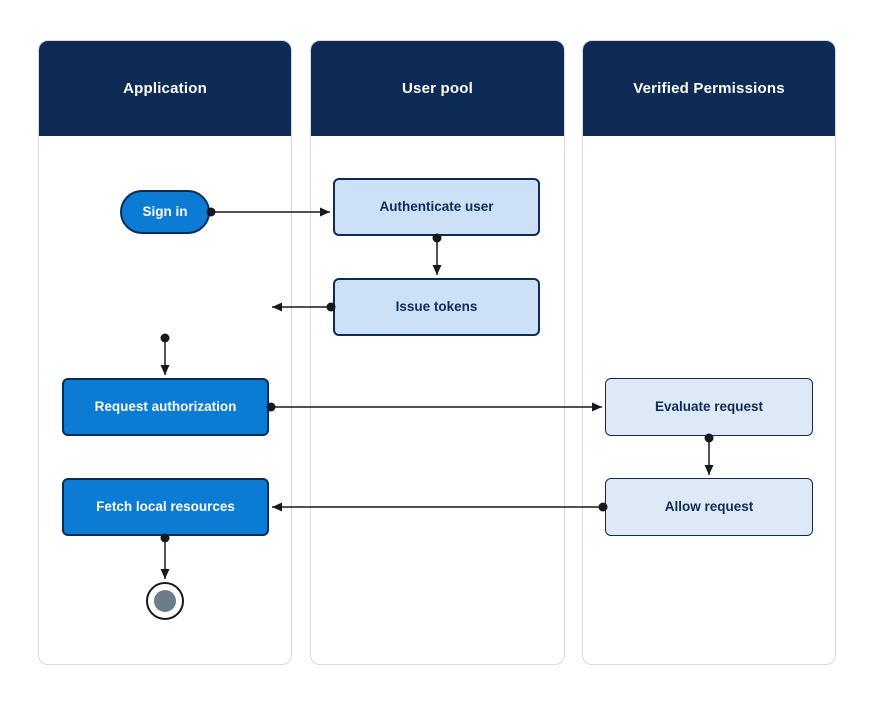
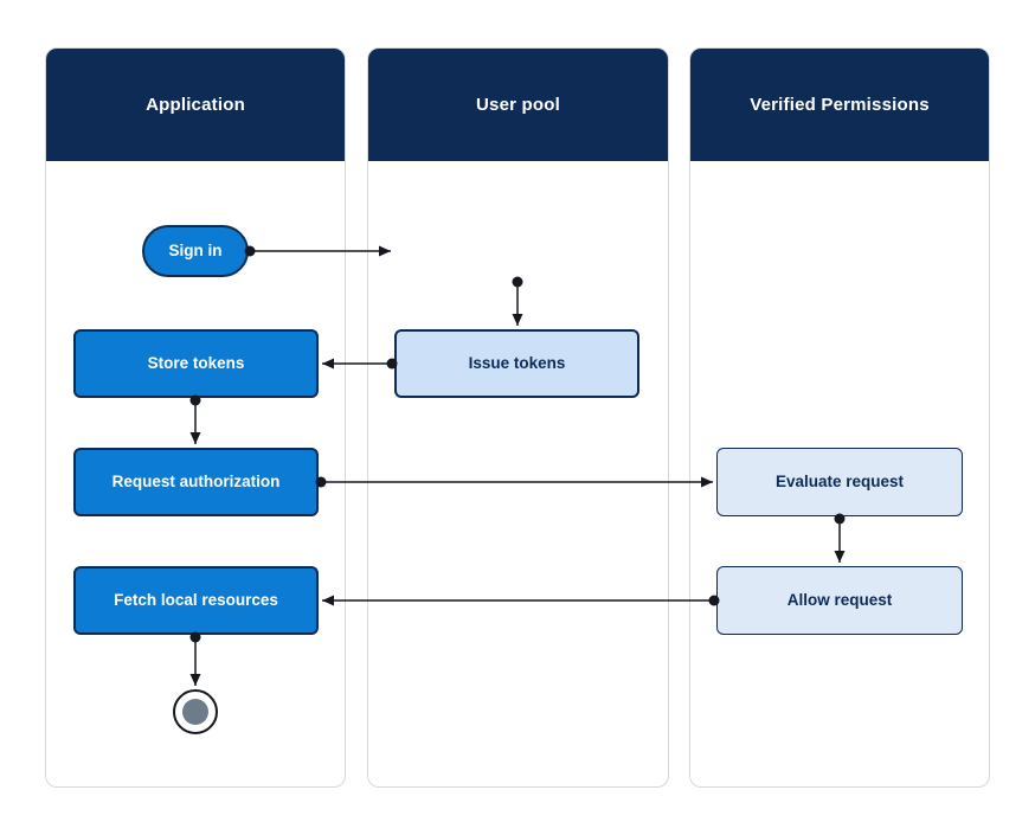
  Application
  User pool
  Verified Permissions
  Sign in
- Authenticate user
  Issue tokens
+ Store tokens
  Request authorization
  Fetch local resources
  Evaluate request
  Allow request
